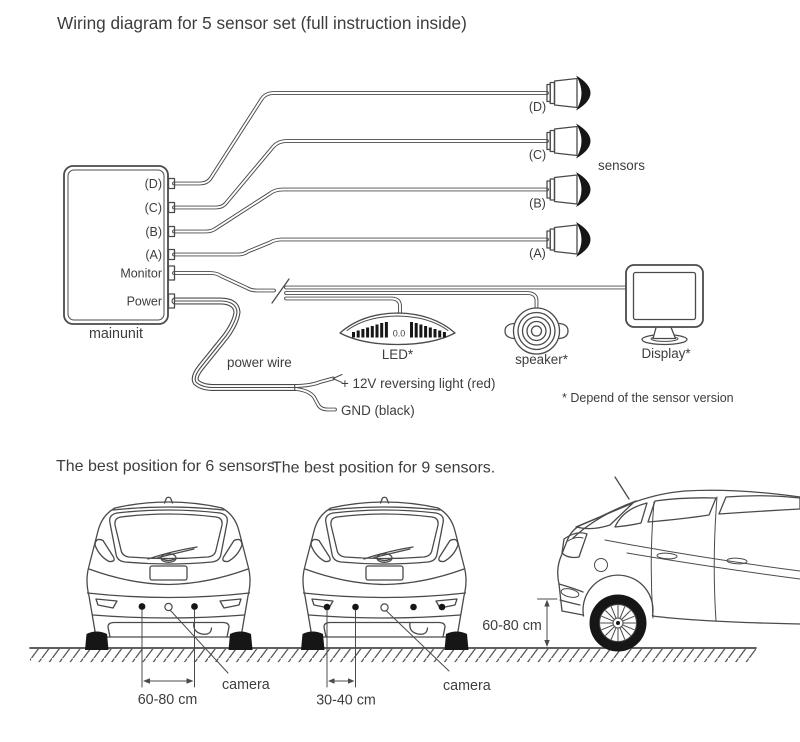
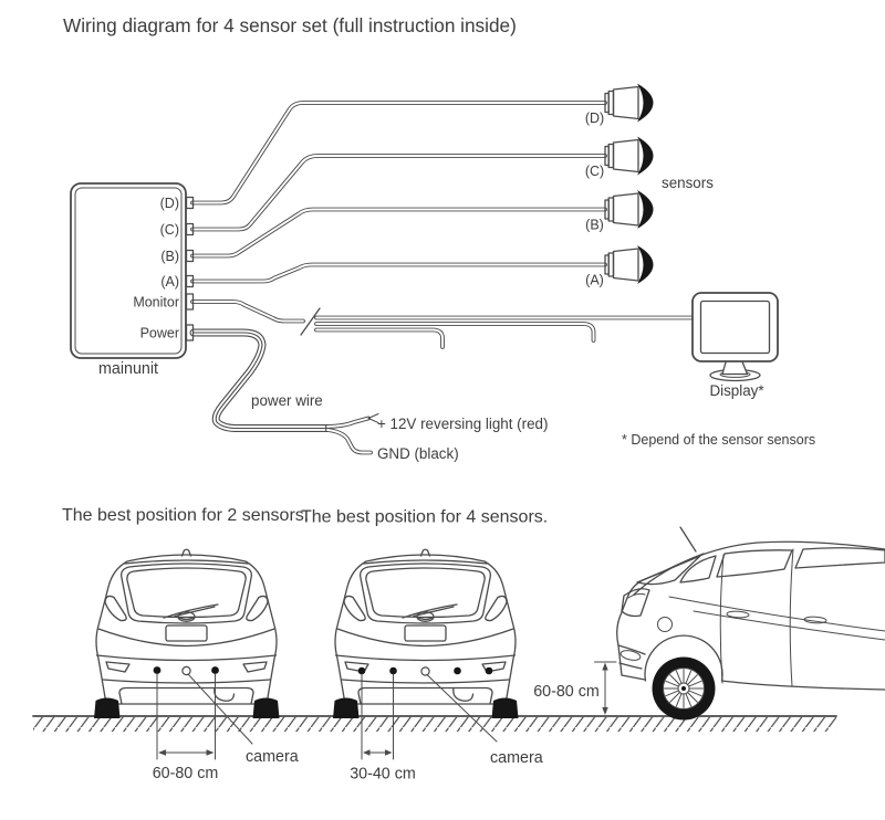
- Wiring diagram for 5 sensor set (full instruction inside)
+ Wiring diagram for 4 sensor set (full instruction inside)
  (D)
  (C)
  (B)
  (A)
  Monitor
  Power
  mainunit
  (D)
  (C)
  (B)
  (A)
  sensors
- 0.0
- LED*
- speaker*
  Display*
  power wire
  + 12V reversing light (red)
  GND (black)
- * Depend of the sensor version
+ * Depend of the sensor sensors
- The best position for 6 sensors.
+ The best position for 2 sensors.
- The best position for 9 sensors.
+ The best position for 4 sensors.
  60-80 cm
  camera
  30-40 cm
  camera
  60-80 cm
